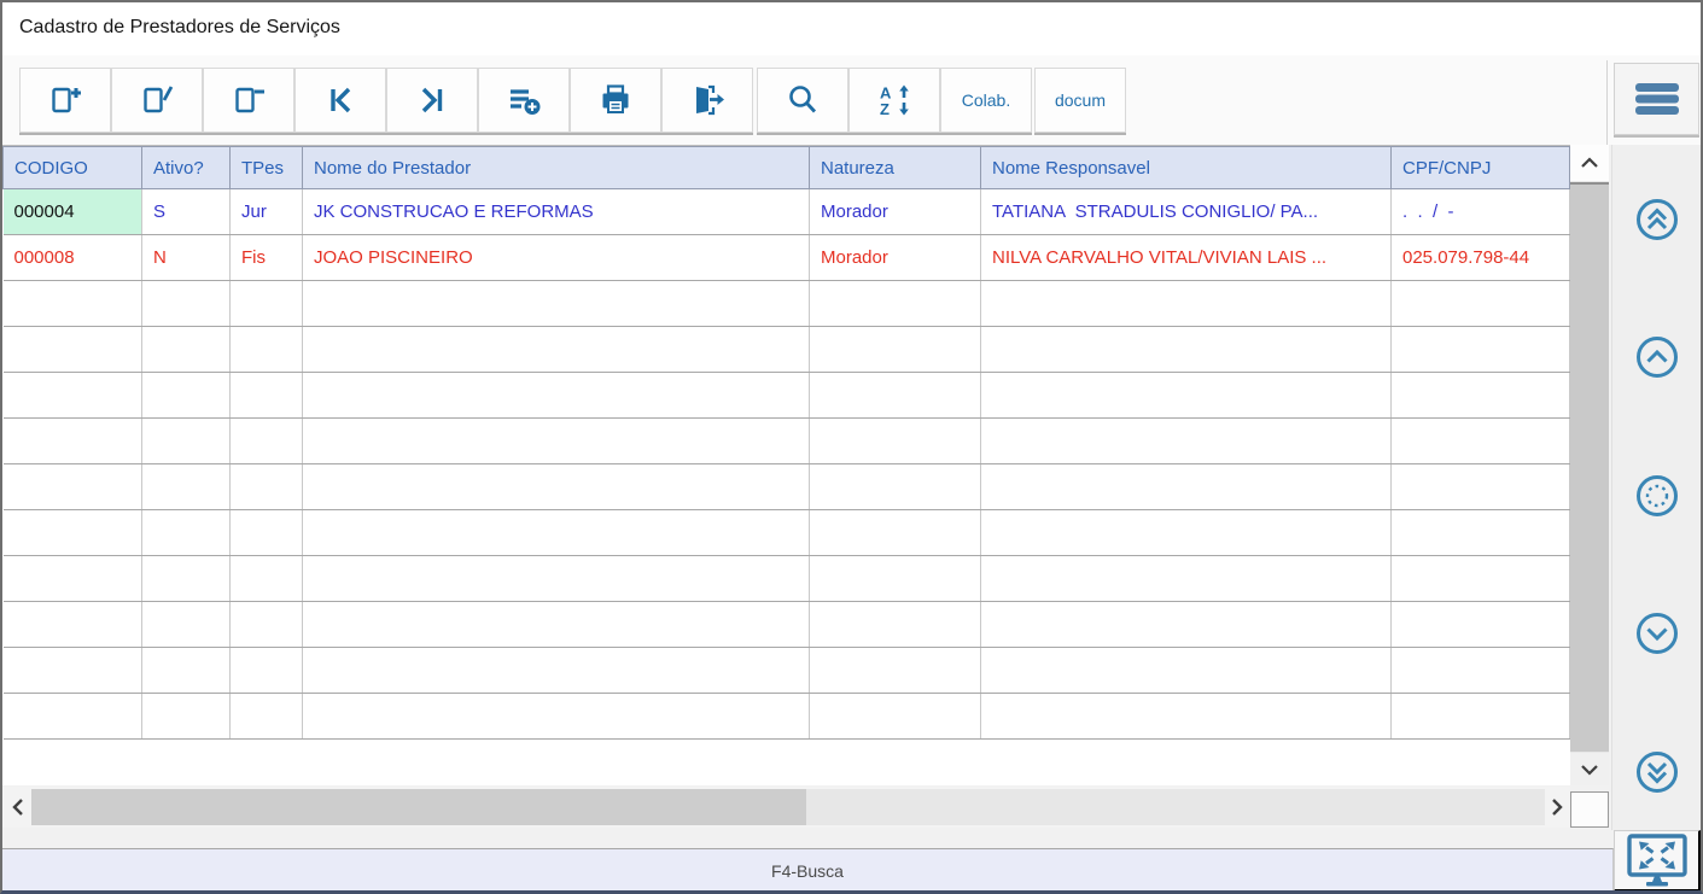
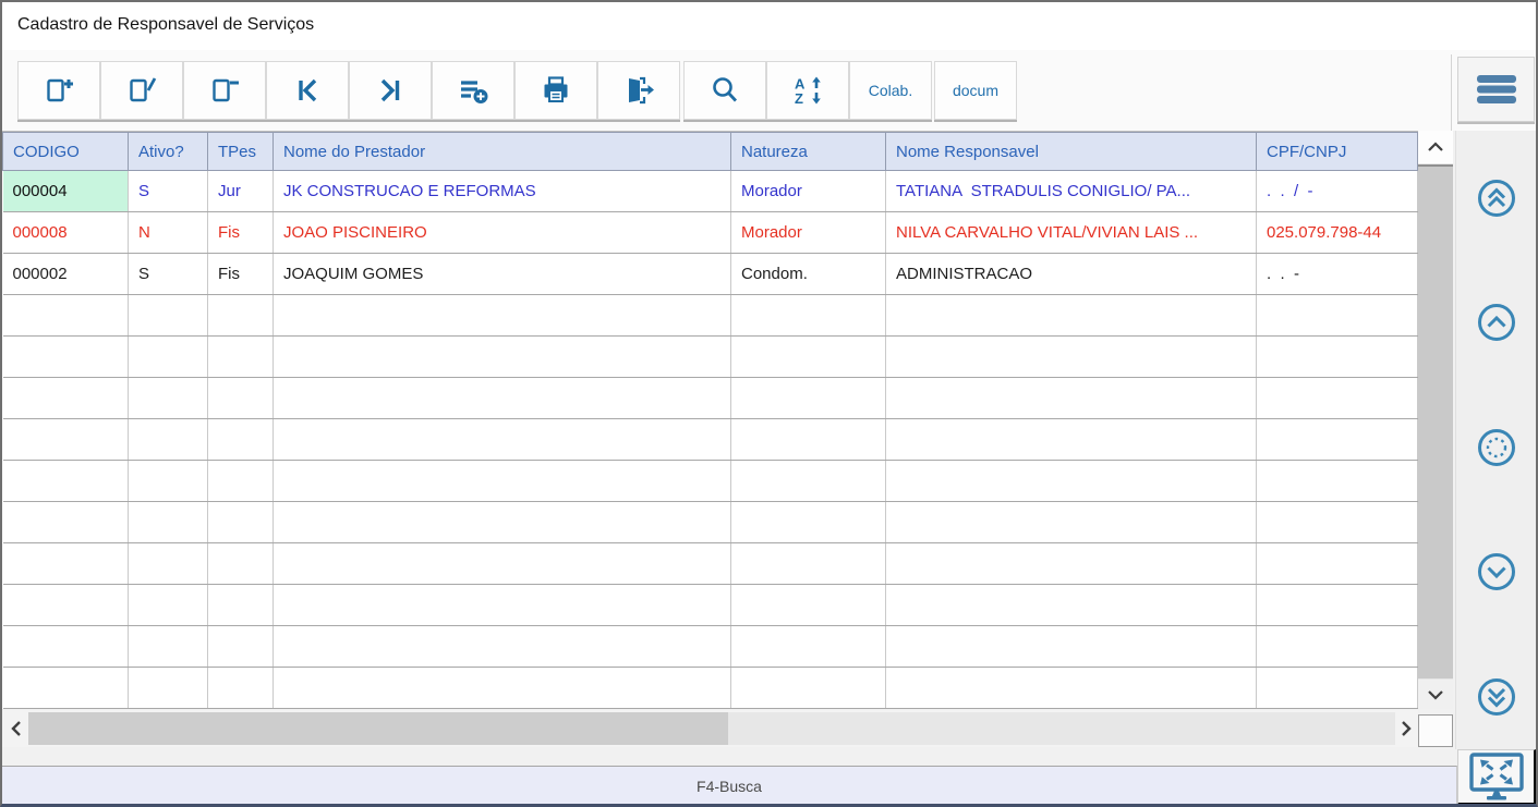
- Cadastro de Prestadores de Serviços
+ Cadastro de Responsavel de Serviços
  A
  Z
  Colab.
  docum
  CODIGO	Ativo?	TPes	Nome do Prestador	Natureza	Nome Responsavel	CPF/CNPJ
  000004	S	Jur	JK CONSTRUCAO E REFORMAS	Morador	TATIANA STRADULIS CONIGLIO/ PA...	. . / -
  000008	N	Fis	JOAO PISCINEIRO	Morador	NILVA CARVALHO VITAL/VIVIAN LAIS ...	025.079.798-44
+ 000002	S	Fis	JOAQUIM GOMES	Condom.	ADMINISTRACAO	. . -
  F4-Busca
